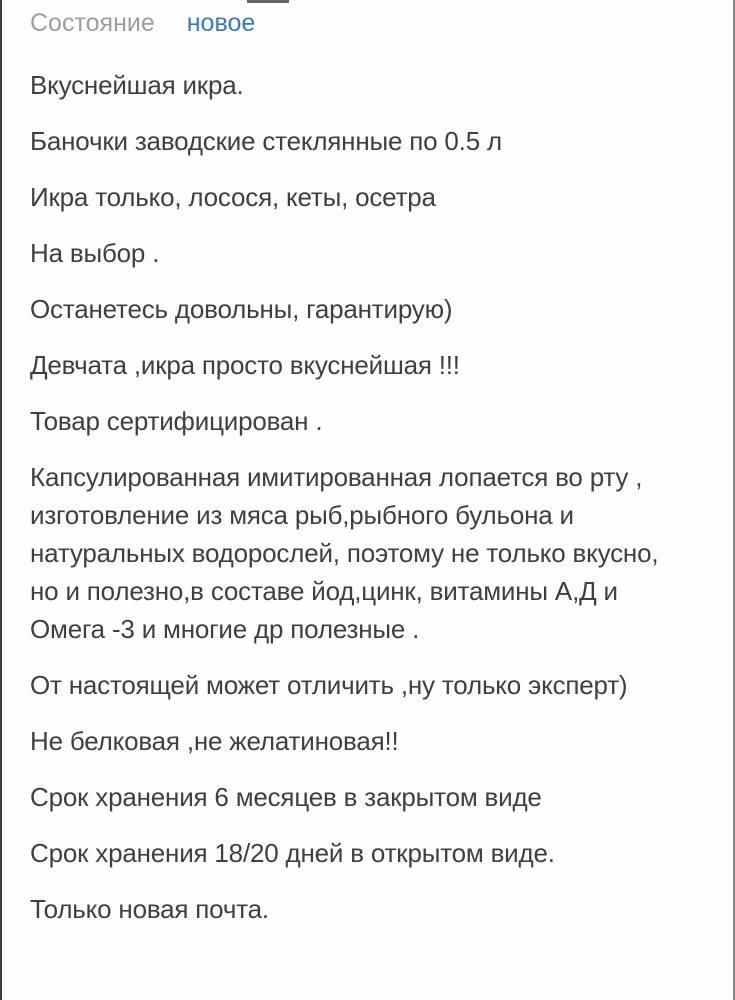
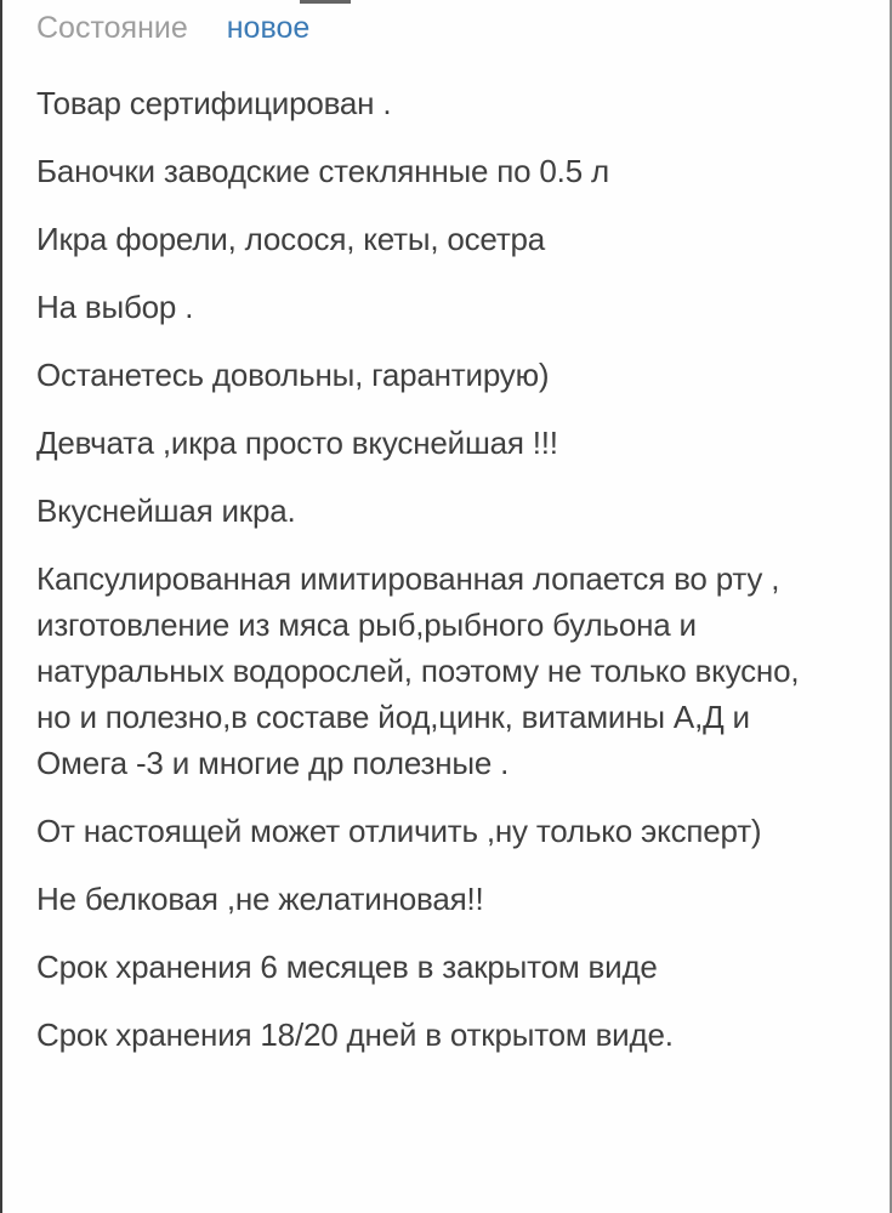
  Состояние
  новое
- Вкуснейшая икра.
+ Товар сертифицирован .
  Баночки заводские стеклянные по 0.5 л
- Икра только, лосося, кеты, осетра
+ Икра форели, лосося, кеты, осетра
  На выбор .
  Останетесь довольны, гарантирую)
  Девчата ,икра просто вкуснейшая !!!
- Товар сертифицирован .
+ Вкуснейшая икра.
  Капсулированная имитированная лопается во рту ,
  изготовление из мяса рыб,рыбного бульона и
  натуральных водорослей, поэтому не только вкусно,
  но и полезно,в составе йод,цинк, витамины А,Д и
  Омега -3 и многие др полезные .
  От настоящей может отличить ,ну только эксперт)
  Не белковая ,не желатиновая!!
  Срок хранения 6 месяцев в закрытом виде
  Срок хранения 18/20 дней в открытом виде.
- Только новая почта.
